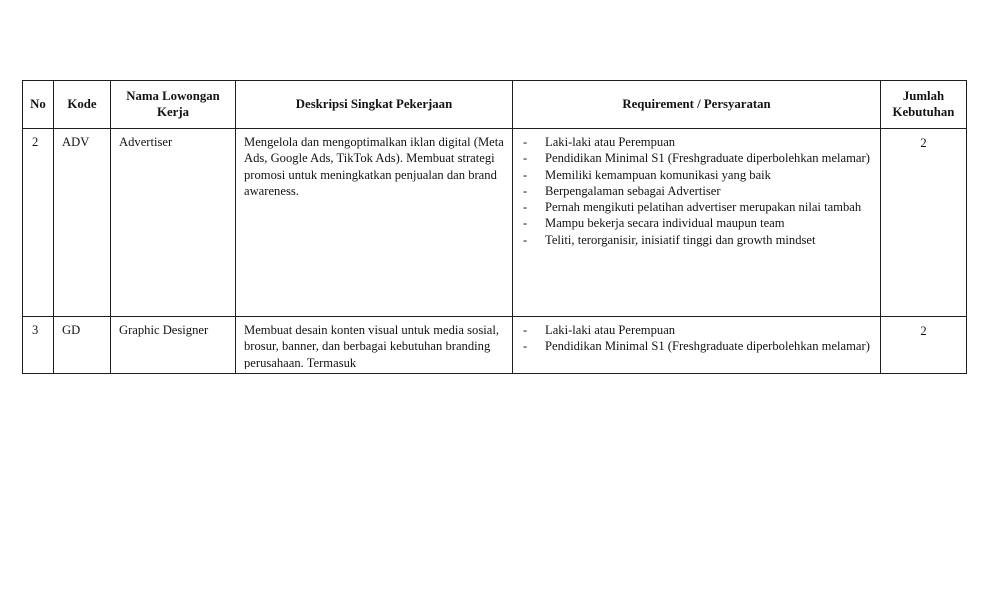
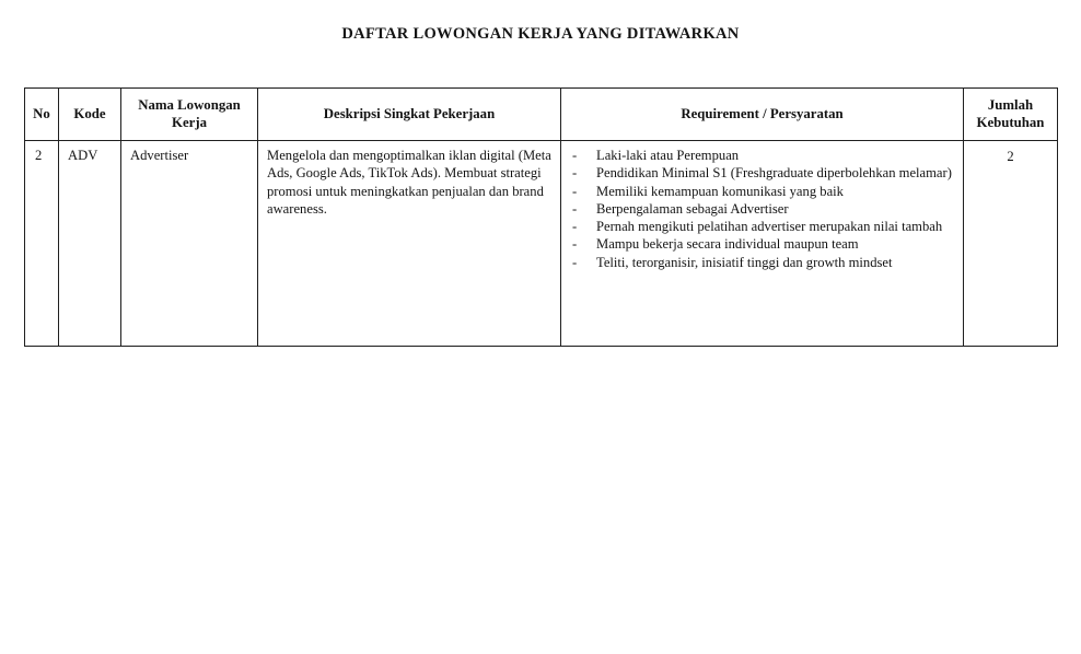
+ DAFTAR LOWONGAN KERJA YANG DITAWARKAN
  No	Kode	Nama Lowongan Kerja	Deskripsi Singkat Pekerjaan	Requirement / Persyaratan	Jumlah Kebutuhan
  2	ADV	Advertiser	Mengelola dan mengoptimalkan iklan digital (Meta Ads, Google Ads, TikTok Ads). Membuat strategi promosi untuk meningkatkan penjualan dan brand awareness.	- Laki-laki atau Perempuan - Pendidikan Minimal S1 (Freshgraduate diperbolehkan melamar) - Memiliki kemampuan komunikasi yang baik - Berpengalaman sebagai Advertiser - Pernah mengikuti pelatihan advertiser merupakan nilai tambah - Mampu bekerja secara individual maupun team - Teliti, terorganisir, inisiatif tinggi dan growth mindset	2
- 3	GD	Graphic Designer	Membuat desain konten visual untuk media sosial, brosur, banner, dan berbagai kebutuhan branding perusahaan. Termasuk	- Laki-laki atau Perempuan - Pendidikan Minimal S1 (Freshgraduate diperbolehkan melamar)	2
